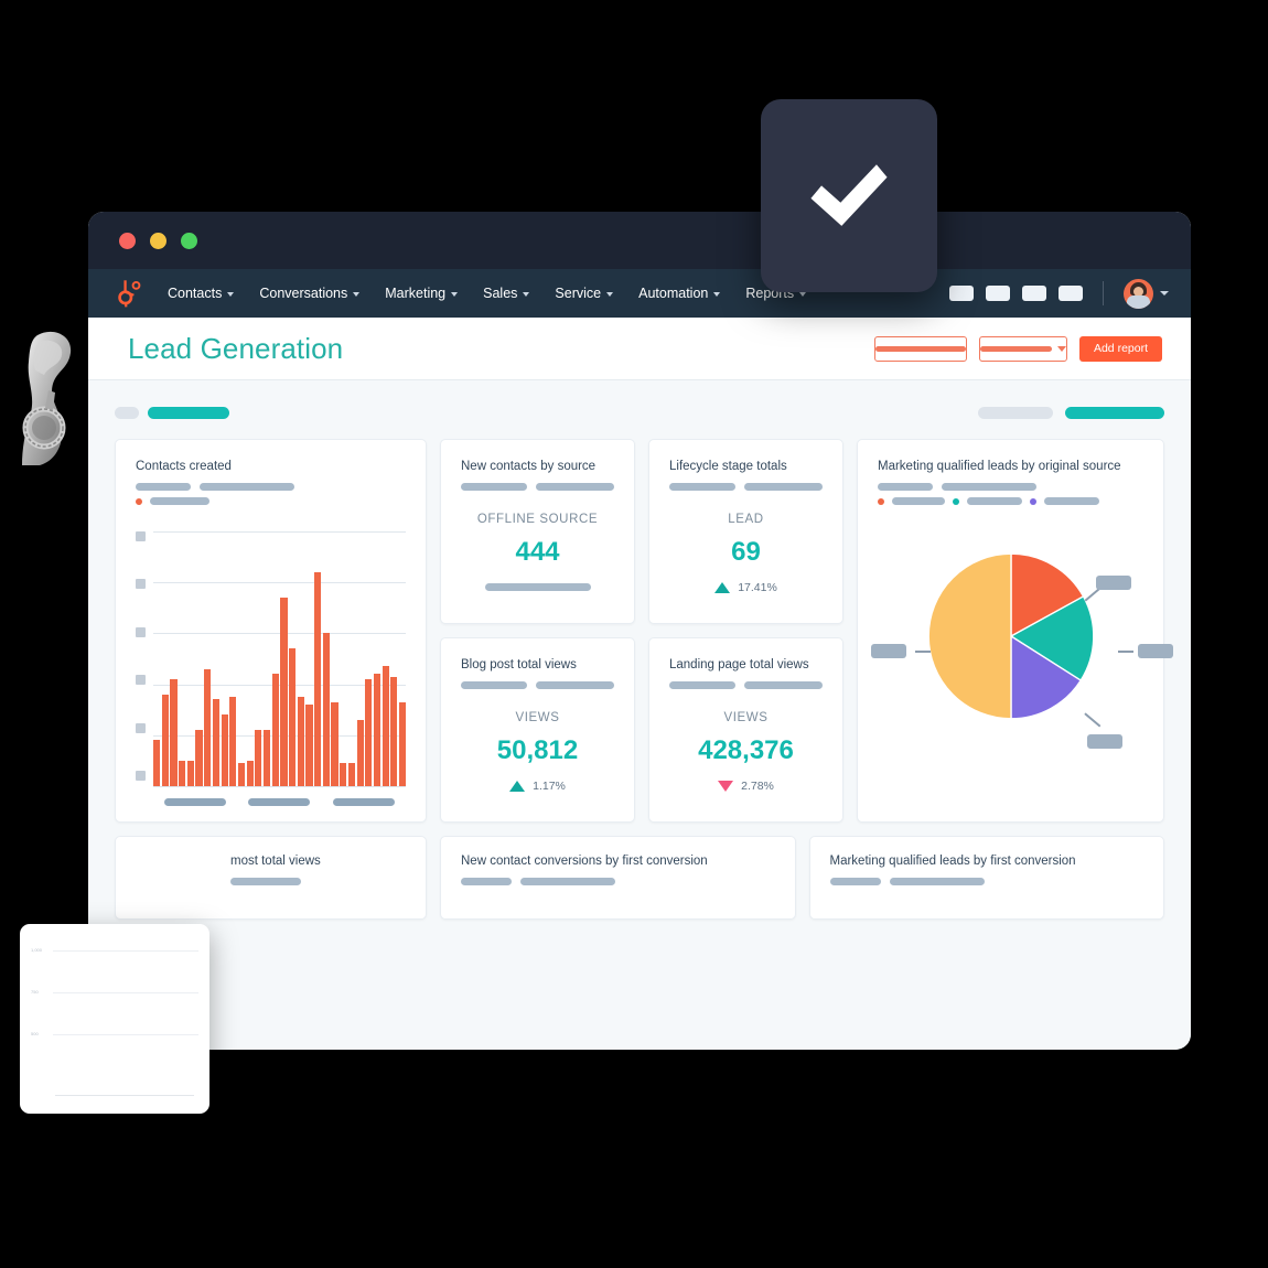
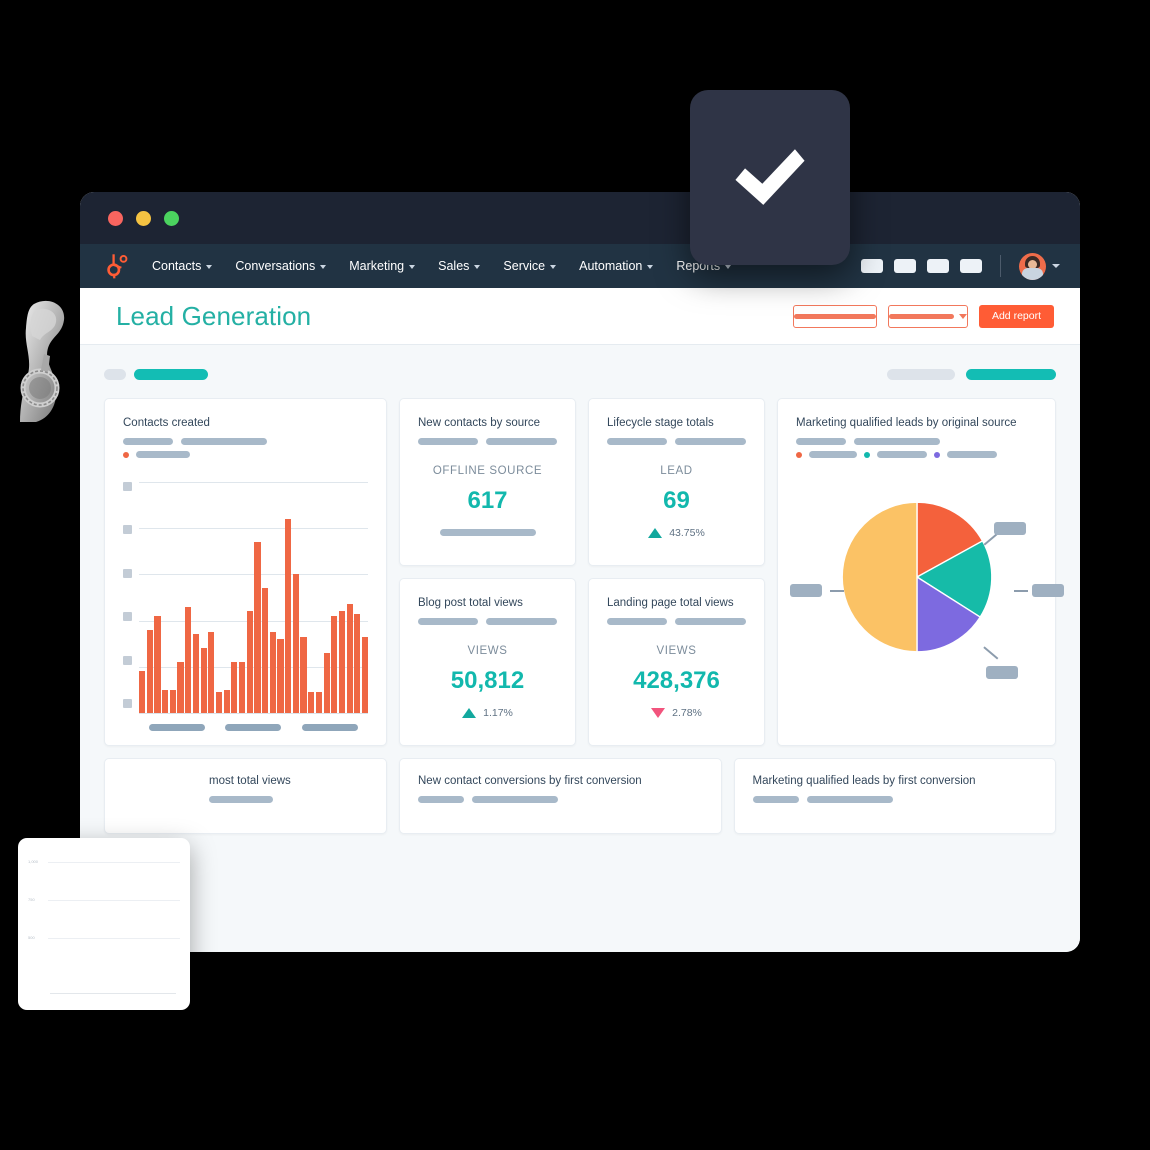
  Contacts
  Conversations
  Marketing
  Sales
  Service
  Automation
  Reports
  Lead Generation
  Add report
  Contacts created
  New contacts by source
  OFFLINE SOURCE
- 444
+ 617
  Blog post total views
  VIEWS
  50,812
  1.17%
  Lifecycle stage totals
  LEAD
  69
- 17.41%
+ 43.75%
  Landing page total views
  VIEWS
  428,376
  2.78%
  Marketing qualified leads by original source
  most total views
  New contact conversions by first conversion
  Marketing qualified leads by first conversion
